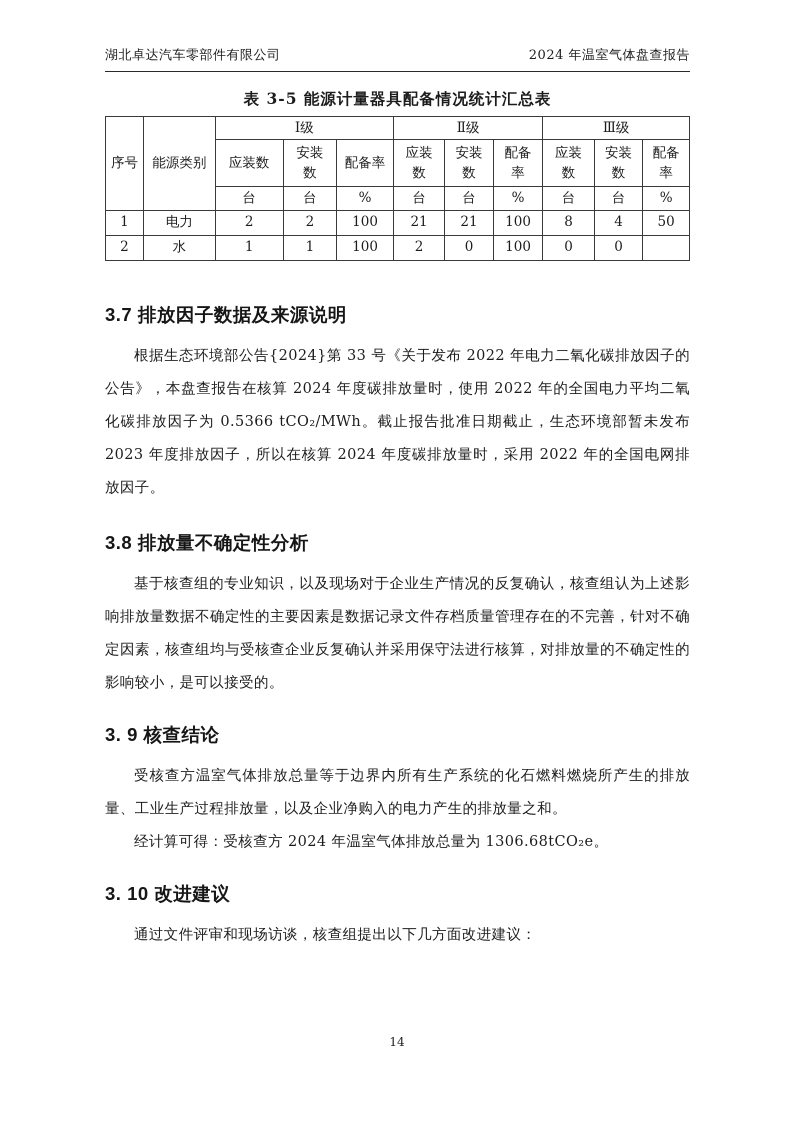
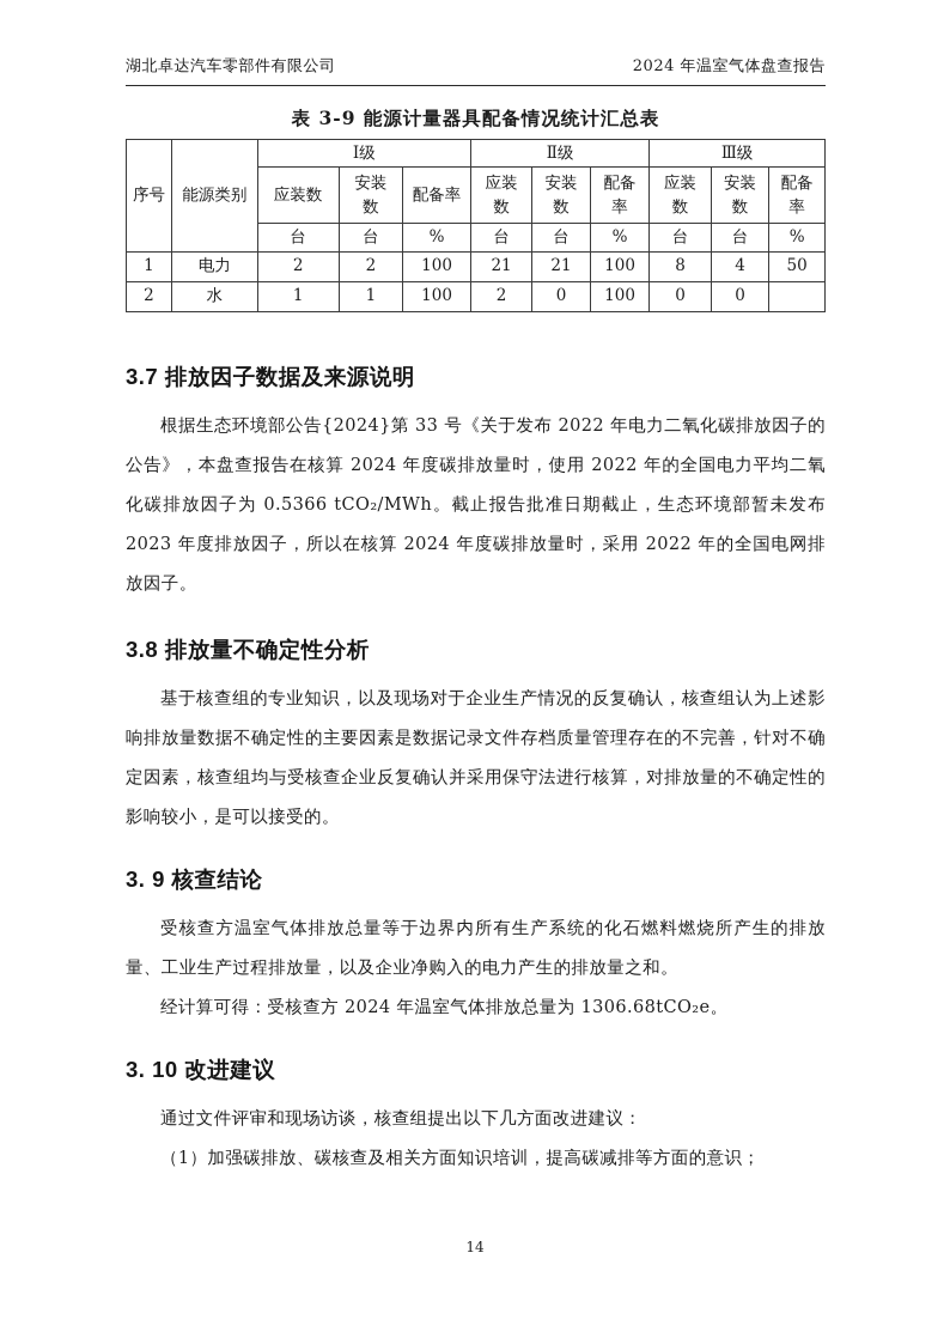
  湖北卓达汽车零部件有限公司
  2024 年温室气体盘查报告
- 表 3-5 能源计量器具配备情况统计汇总表
+ 表 3-9 能源计量器具配备情况统计汇总表
  序号	能源类别	Ⅰ级	Ⅱ级	Ⅲ级
  应装数	安装 数	配备率	应装 数	安装 数	配备 率	应装 数	安装 数	配备 率
  台	台	%	台	台	%	台	台	%
  1	电力	2	2	100	21	21	100	8	4	50
  2	水	1	1	100	2	0	100	0	0
  3.7 排放因子数据及来源说明
  根据生态环境部公告{2024}第 33 号《关于发布 2022 年电力二氧化碳排放因子的公告》，本盘查报告在核算 2024 年度碳排放量时，使用 2022 年的全国电力平均二氧化碳排放因子为 0.5366 tCO₂/MWh。截止报告批准日期截止，生态环境部暂未发布 2023 年度排放因子，所以在核算 2024 年度碳排放量时，采用 2022 年的全国电网排放因子。
  3.8 排放量不确定性分析
  基于核查组的专业知识，以及现场对于企业生产情况的反复确认，核查组认为上述影响排放量数据不确定性的主要因素是数据记录文件存档质量管理存在的不完善，针对不确定因素，核查组均与受核查企业反复确认并采用保守法进行核算，对排放量的不确定性的影响较小，是可以接受的。
  3. 9 核查结论
  受核查方温室气体排放总量等于边界内所有生产系统的化石燃料燃烧所产生的排放量、工业生产过程排放量，以及企业净购入的电力产生的排放量之和。
  经计算可得：受核查方 2024 年温室气体排放总量为 1306.68tCO₂e。
  3. 10 改进建议
  通过文件评审和现场访谈，核查组提出以下几方面改进建议：
+ （1）加强碳排放、碳核查及相关方面知识培训，提高碳减排等方面的意识；
  14
